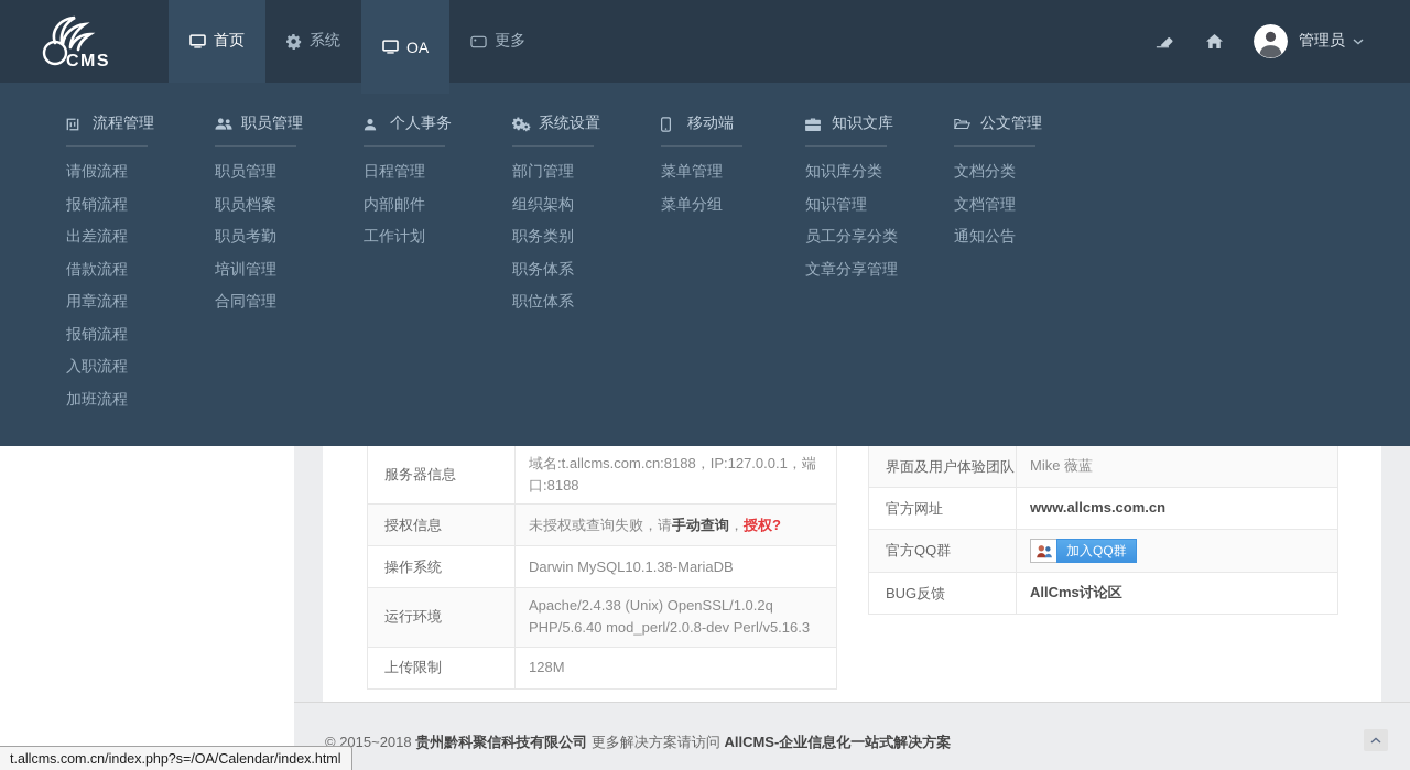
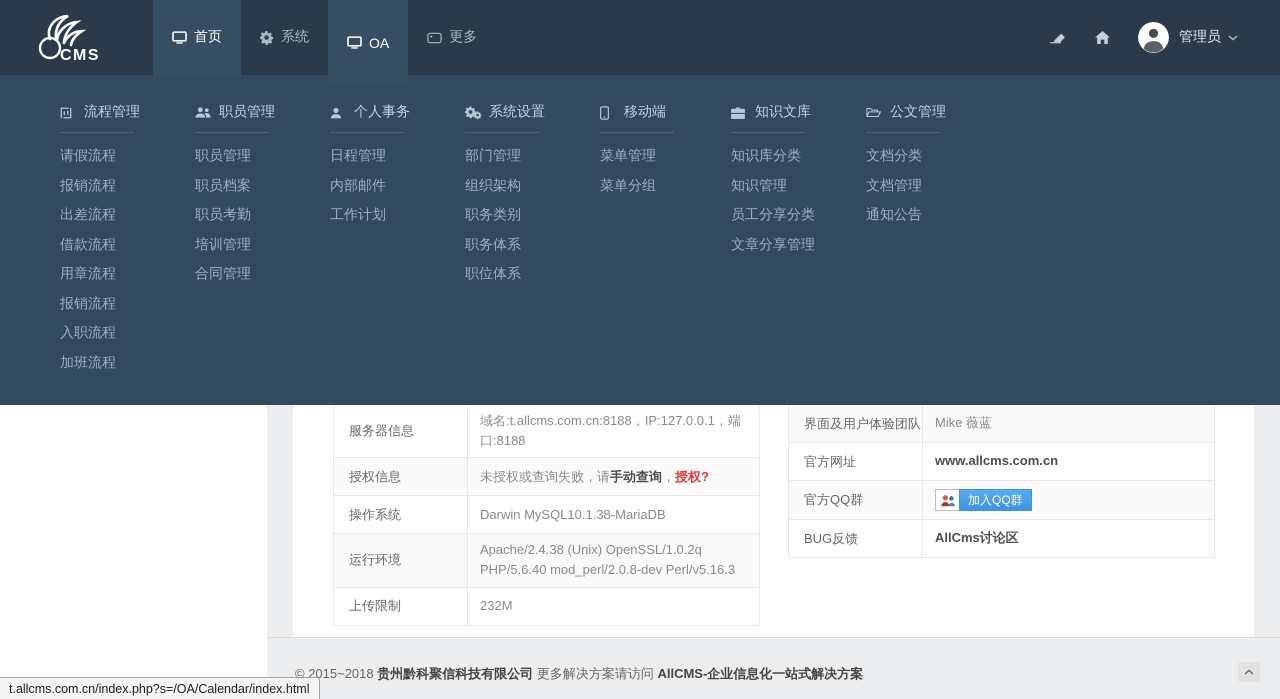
  服务器信息
  域名:t.allcms.com.cn:8188，IP:127.0.0.1，端口:8188
  授权信息
  未授权或查询失败，请
  手动查询
  ，
  授权?
  操作系统
  Darwin MySQL10.1.38-MariaDB
  运行环境
  Apache/2.4.38 (Unix) OpenSSL/1.0.2q PHP/5.6.40 mod_perl/2.0.8-dev Perl/v5.16.3
  上传限制
- 128M
+ 232M
  界面及用户体验团队
  Mike 薇蓝
  官方网址
  www.allcms.com.cn
  官方QQ群
  加入QQ群
  BUG反馈
  AllCms讨论区
  © 2015~2018 贵州黔科聚信科技有限公司 更多解决方案请访问 AllCMS-企业信息化一站式解决方案
  CMS
  首页
  系统
  OA
  更多
  管理员
  流程管理
  请假流程
  报销流程
  出差流程
  借款流程
  用章流程
  报销流程
  入职流程
  加班流程
  职员管理
  职员管理
  职员档案
  职员考勤
  培训管理
  合同管理
  个人事务
  日程管理
  内部邮件
  工作计划
  系统设置
  部门管理
  组织架构
  职务类别
  职务体系
  职位体系
  移动端
  菜单管理
  菜单分组
  知识文库
  知识库分类
  知识管理
  员工分享分类
  文章分享管理
  公文管理
  文档分类
  文档管理
  通知公告
  t.allcms.com.cn/index.php?s=/OA/Calendar/index.html
